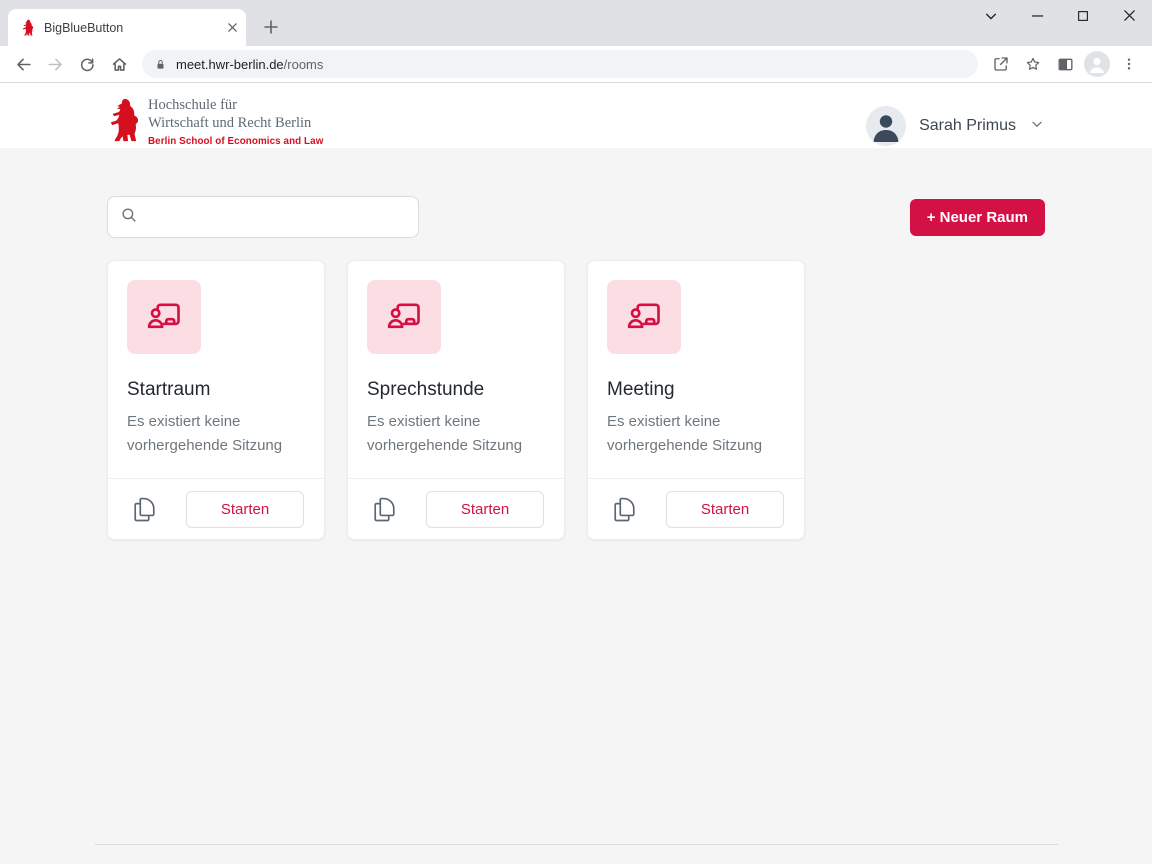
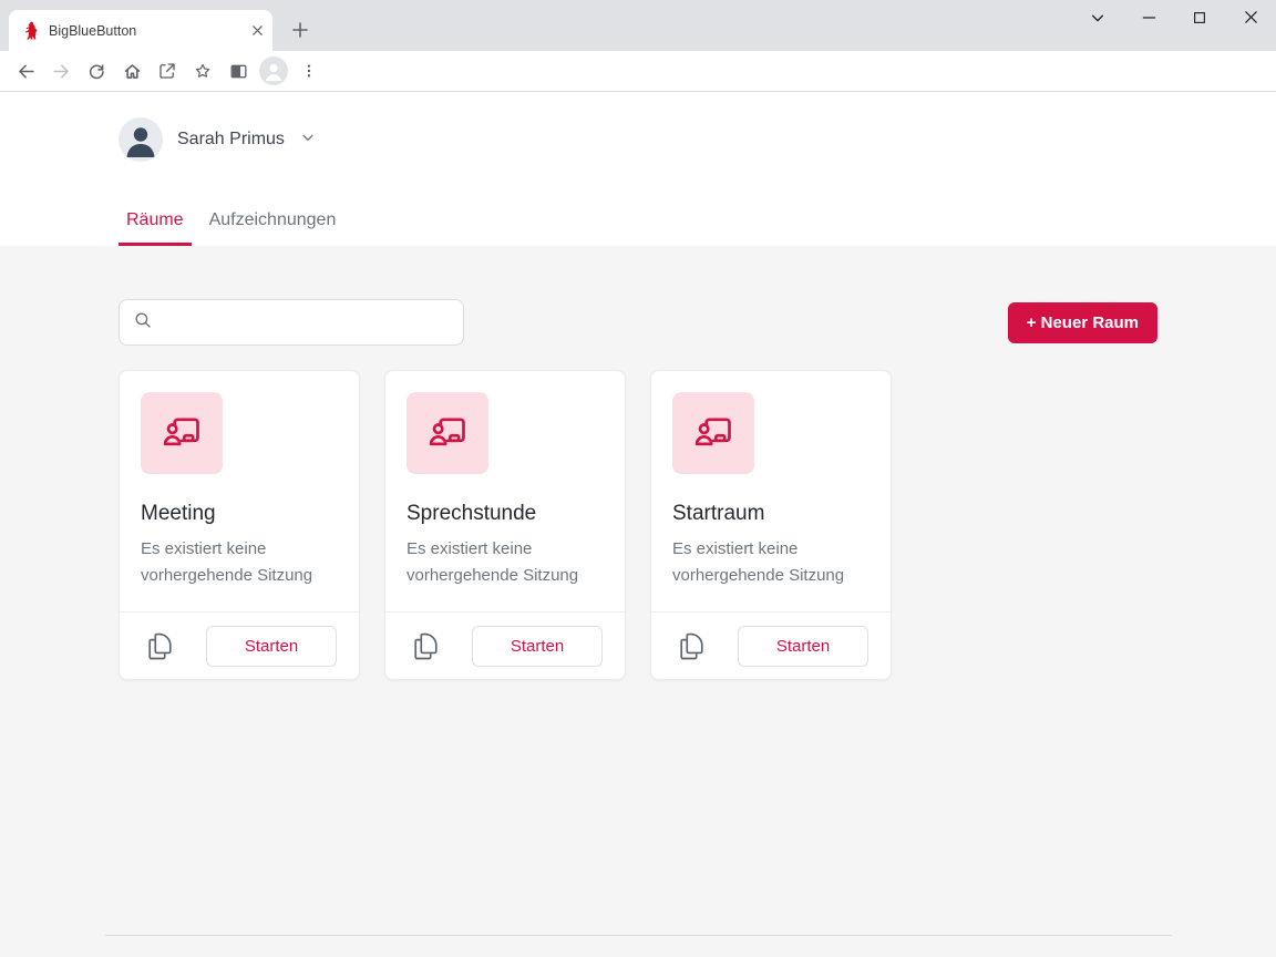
  BigBlueButton
- meet.hwr-berlin.de/rooms
- Hochschule für
- Wirtschaft und Recht Berlin
- Berlin School of Economics and Law
  Sarah Primus
+ Räume
+ Aufzeichnungen
  + Neuer Raum
- Startraum
+ Meeting
  Es existiert keine vorhergehende Sitzung
  Starten
  Sprechstunde
  Es existiert keine vorhergehende Sitzung
  Starten
- Meeting
+ Startraum
  Es existiert keine vorhergehende Sitzung
  Starten
